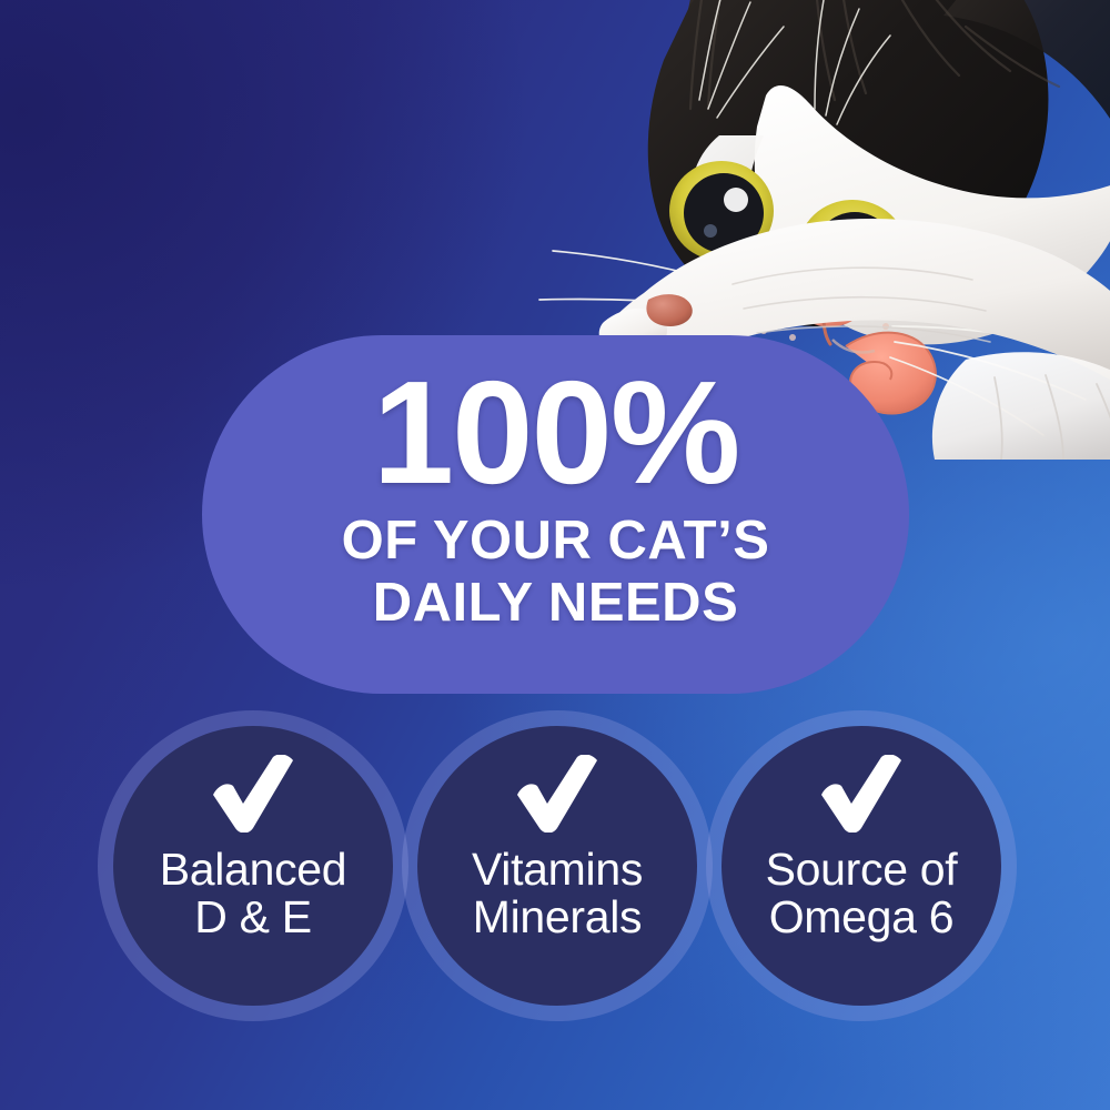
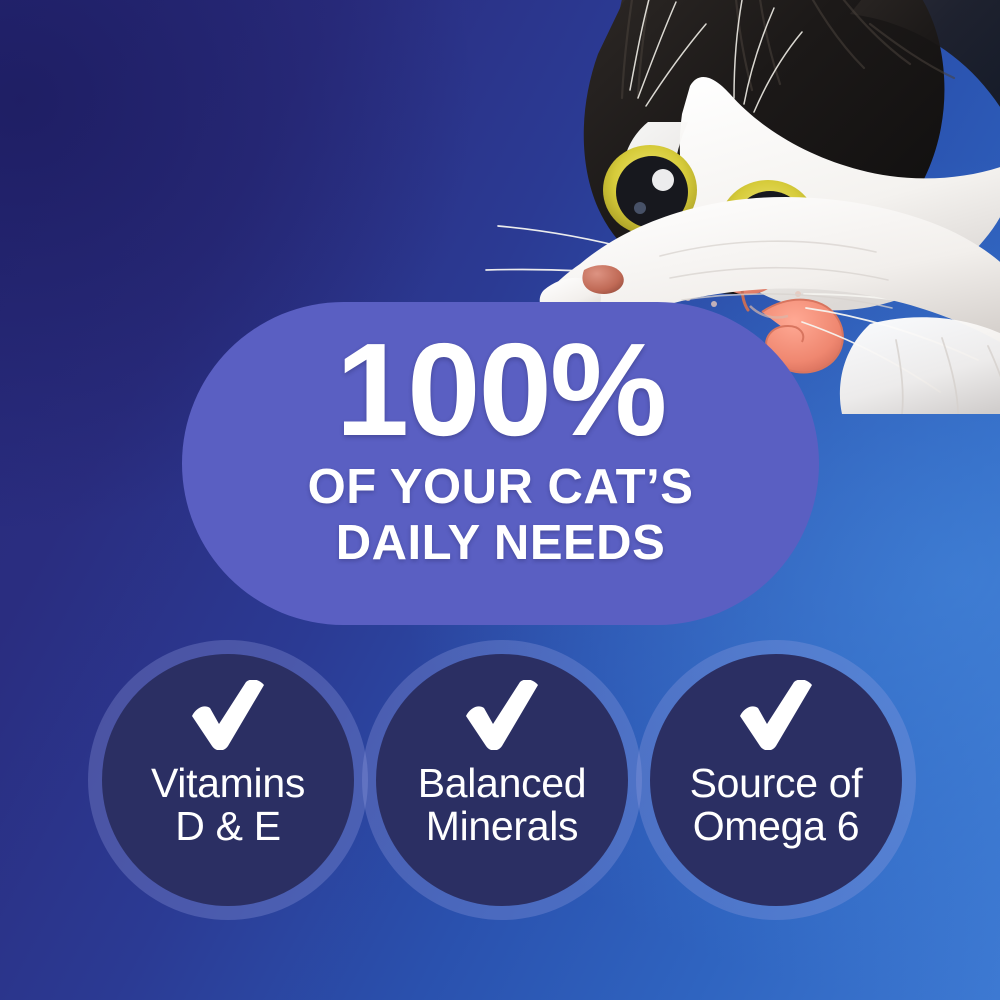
  100%
  OF YOUR CAT’S
  DAILY NEEDS
- Balanced
+ Vitamins
  D & E
- Vitamins
+ Balanced
  Minerals
  Source of
  Omega 6
